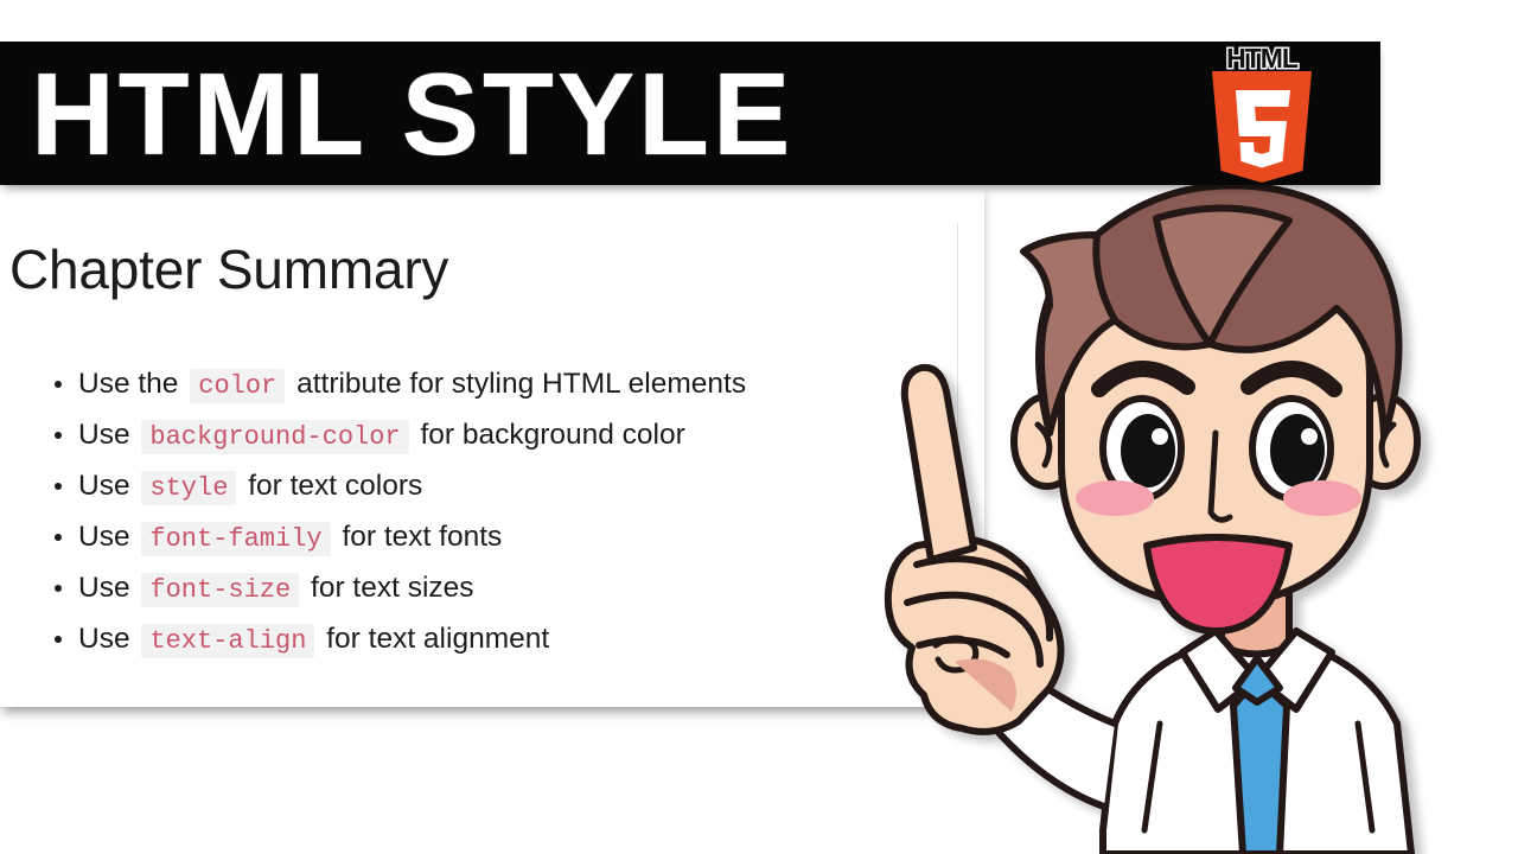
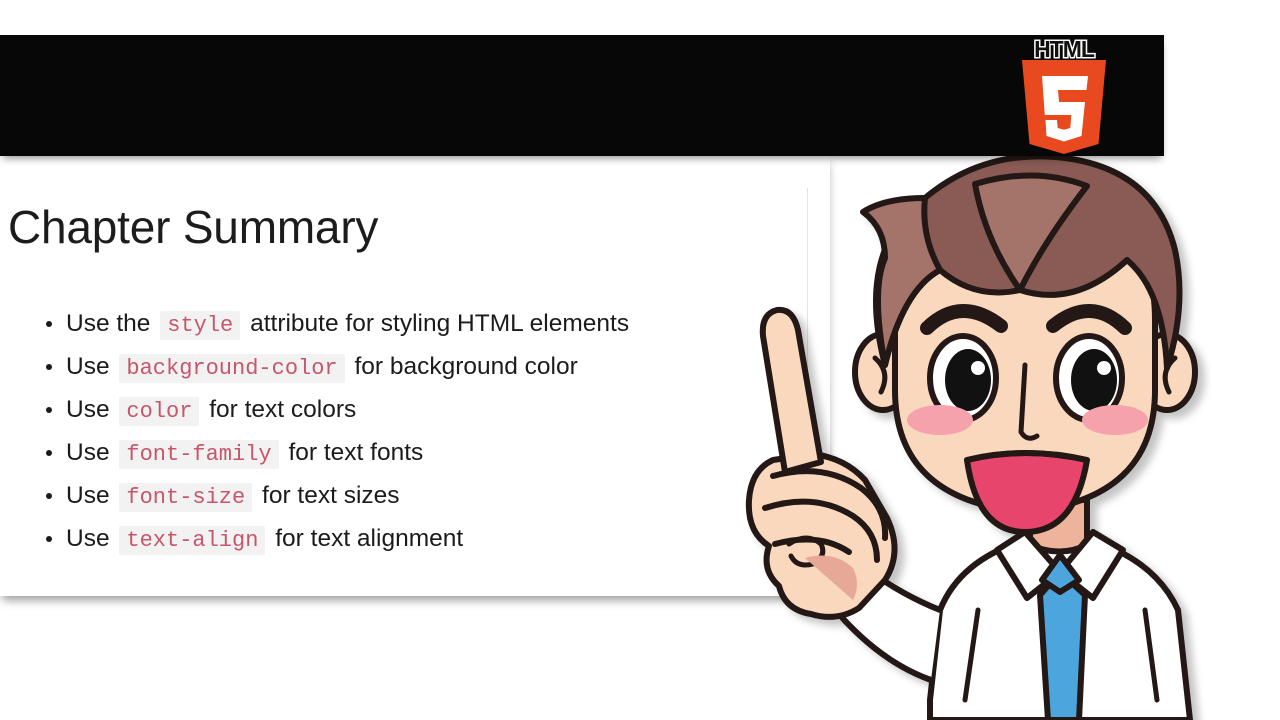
  Chapter Summary
- Use the color attribute for styling HTML elements
+ Use the style attribute for styling HTML elements
  Use background-color for background color
- Use style for text colors
+ Use color for text colors
  Use font-family for text fonts
  Use font-size for text sizes
  Use text-align for text alignment
- HTML STYLE
  HTML
